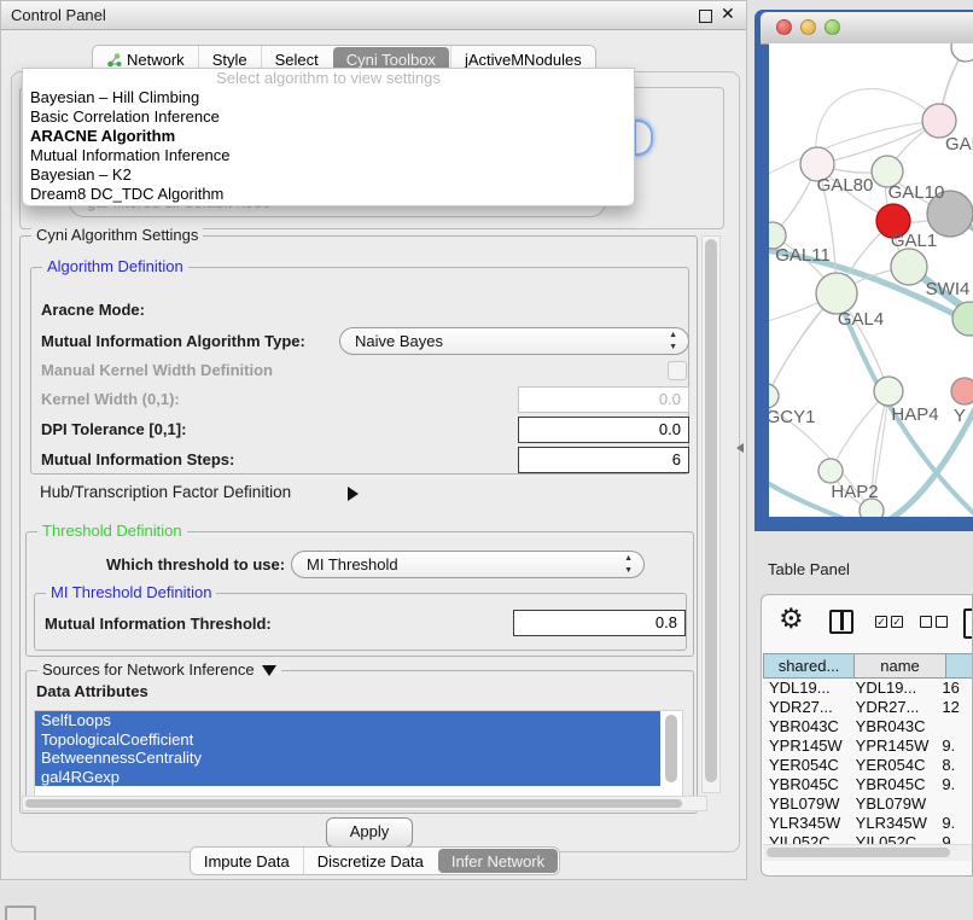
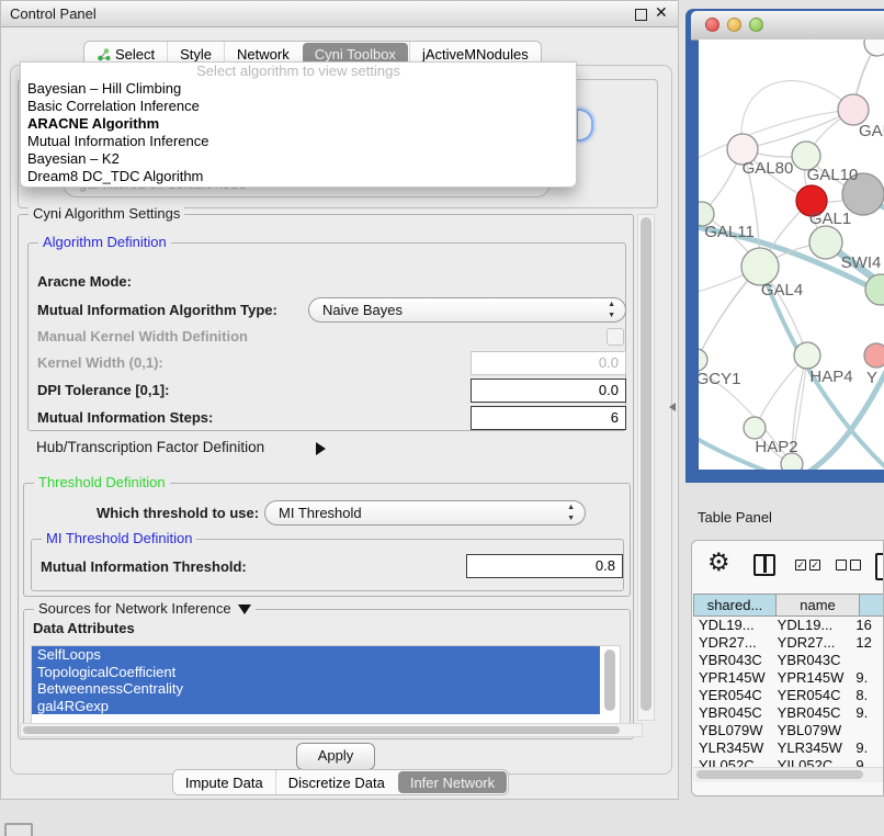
  Control Panel
  ✕
- Network
+ Select
  Style
- Select
+ Network
  Cyni Toolbox
  jActiveMNodules
  Cyni Algorithm Settings
  Algorithm Definition
  Aracne Mode:
  Mutual Information Algorithm Type:
  Naive Bayes
  Manual Kernel Width Definition
  Kernel Width (0,1):
  0.0
  DPI Tolerance [0,1]:
  0.0
  Mutual Information Steps:
  6
  Hub/Transcription Factor Definition
  Threshold Definition
  Which threshold to use:
  MI Threshold
  MI Threshold Definition
  Mutual Information Threshold:
  0.8
  Sources for Network Inference
  Data Attributes
  SelfLoops
  TopologicalCoefficient
  BetweennessCentrality
  gal4RGexp
  Apply
  Impute Data
  Discretize Data
  Infer Network
  Select algorithm to view settings
  Bayesian – Hill Climbing
  Basic Correlation Inference
  ARACNE Algorithm
  Mutual Information Inference
  Bayesian – K2
  Dream8 DC_TDC Algorithm
  GAL80
  GAL10
  GAL1
  GAL11
  SWI4
  GAL4
  GCY1
  HAP4
  Y
  HAP2
  Table Panel
  ⚙
  ✓
  ✓
  shared...
  name
  YDL19...
  YDL19...
  16
  YDR27...
  YDR27...
  12
  YBR043C
  YBR043C
  YPR145W
  YPR145W
  9.
  YER054C
  YER054C
  8.
  YBR045C
  YBR045C
  9.
  YBL079W
  YBL079W
  YLR345W
  YLR345W
  9.
  YIL052C
  YIL052C
  9
